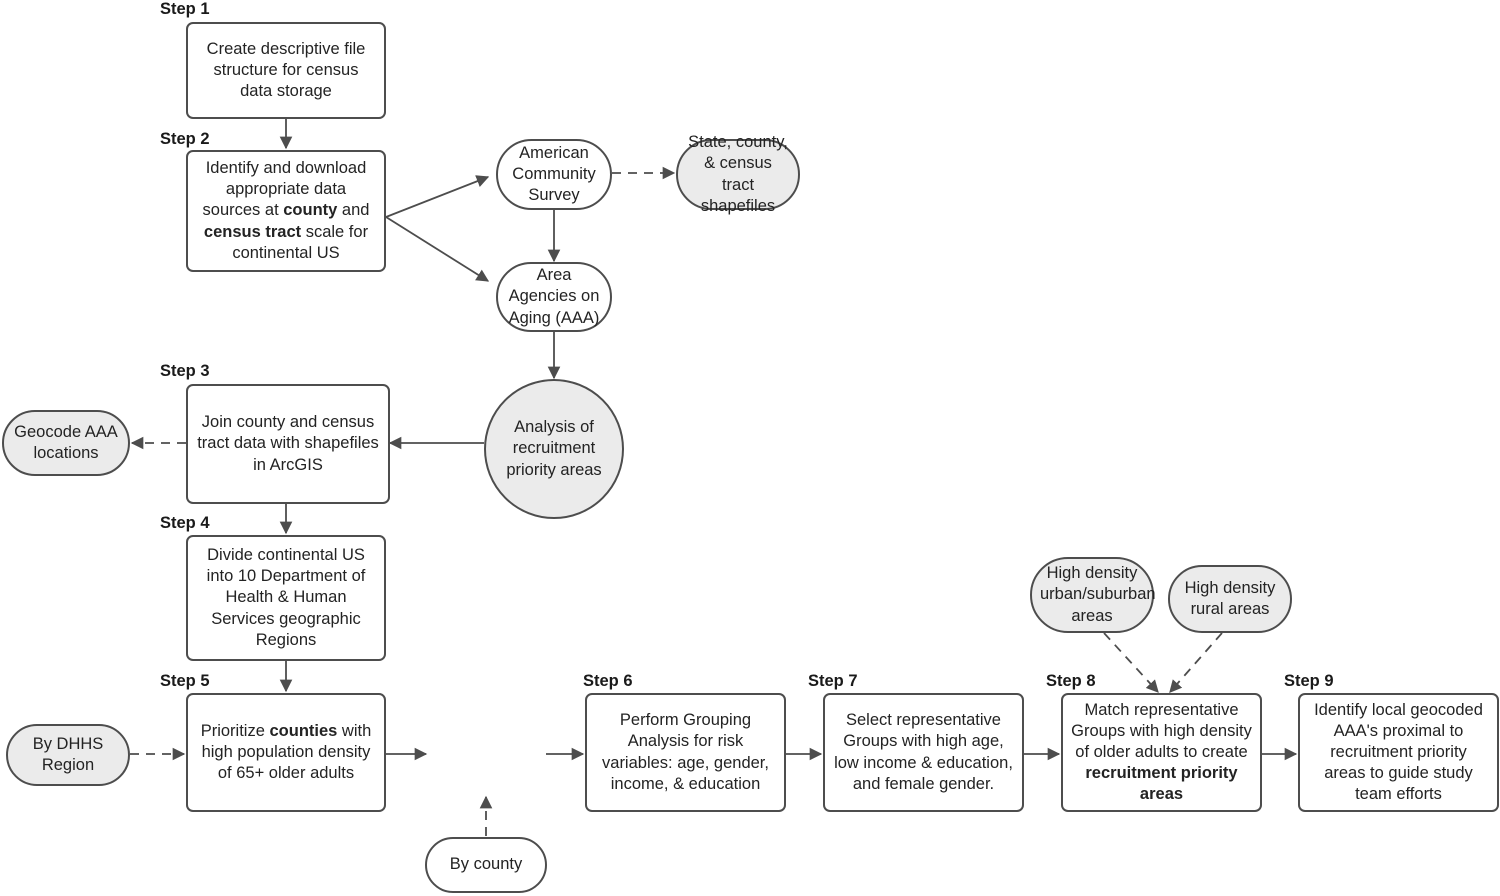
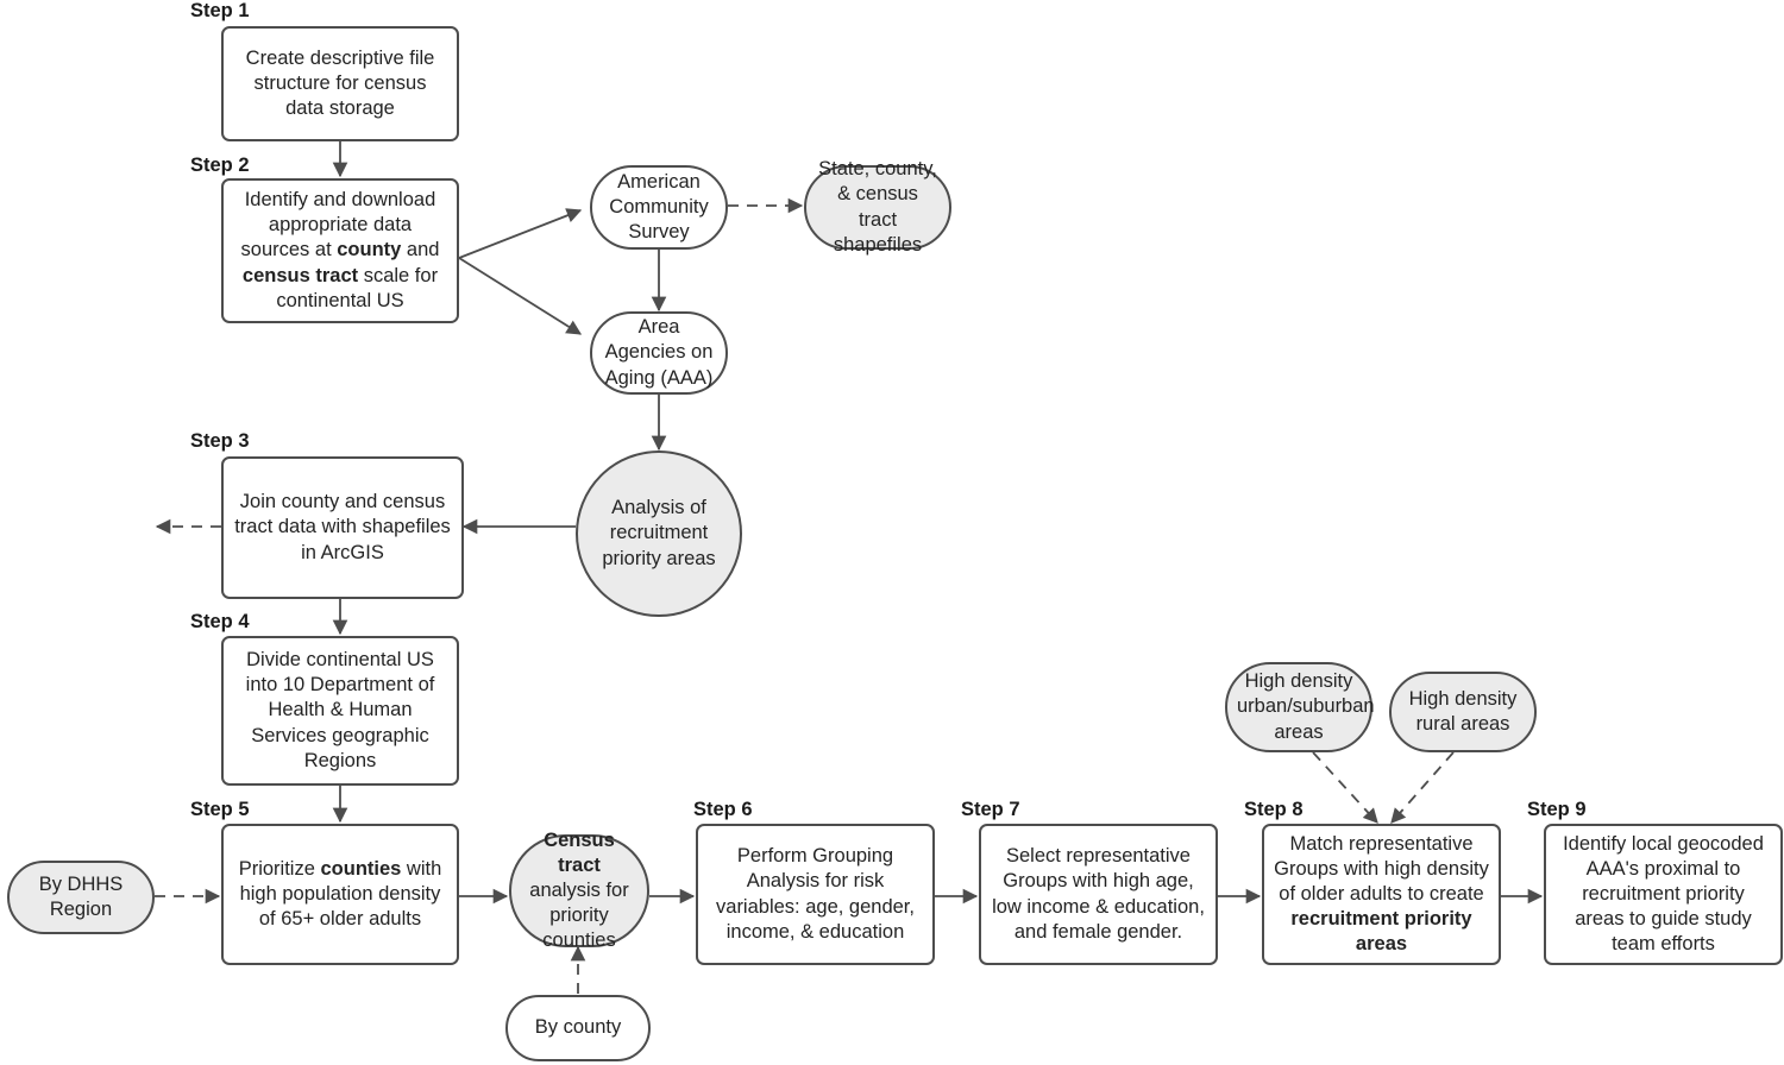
  Step 1
  Step 2
  Step 3
  Step 4
  Step 5
  Step 6
  Step 7
  Step 8
  Step 9
  Create descriptive file structure for census data storage
  Identify and download appropriate data sources at county and census tract scale for continental US
  American Community Survey
  State, county, & census tract shapefiles
  Area Agencies on Aging (AAA)
  Analysis of recruitment priority areas
- Geocode AAA locations
  Join county and census tract data with shapefiles in ArcGIS
  Divide continental US into 10 Department of Health & Human Services geographic Regions
  By DHHS Region
  Prioritize counties with high population density of 65+ older adults
+ Census tract analysis for priority counties
  By county
  Perform Grouping Analysis for risk variables: age, gender, income, & education
  Select representative Groups with high age, low income & education, and female gender.
  High density urban/suburban areas
  High density rural areas
  Match representative Groups with high density of older adults to create recruitment priority areas
  Identify local geocoded AAA's proximal to recruitment priority areas to guide study team efforts
